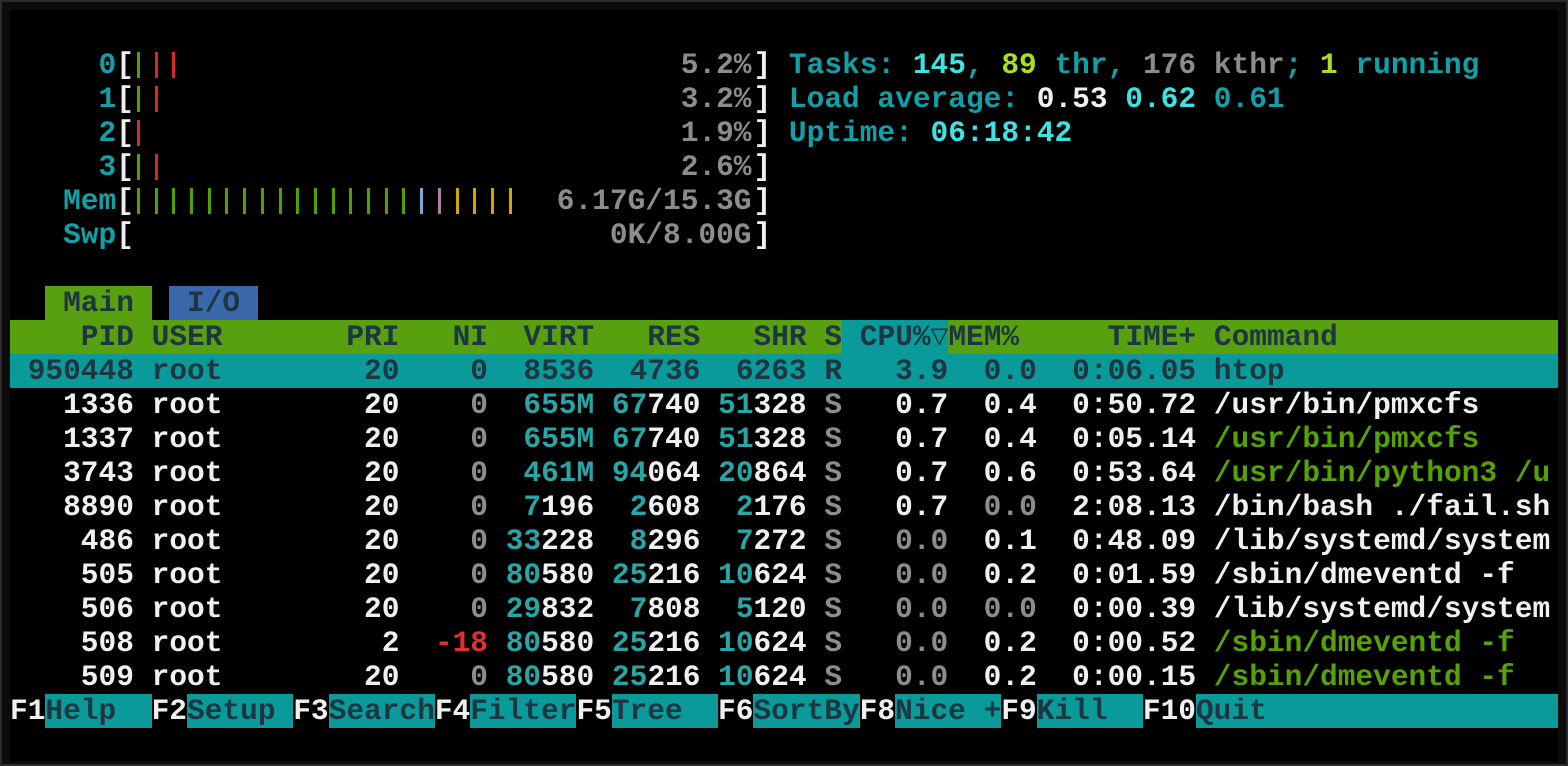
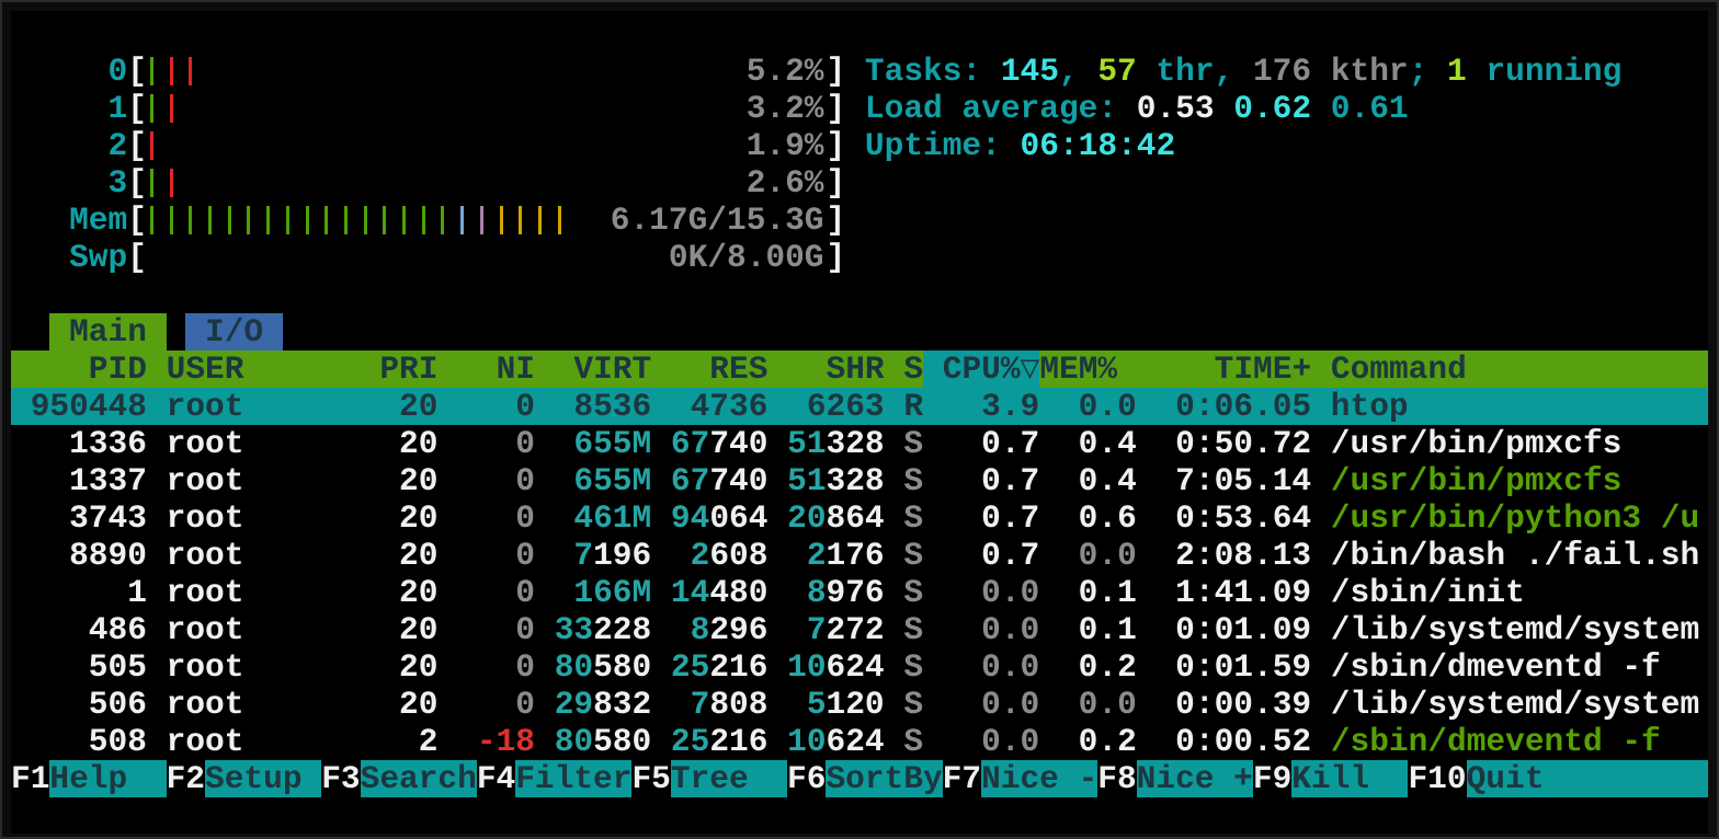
  0[
  5.2%
  ]
  1[
  3.2%
  ]
  2[
  1.9%
  ]
  3[
  2.6%
  ]
  Mem[
  6.17G/15.3G
  ]
  Swp[
  0K/8.00G
  ]
  Main I/O
  PID USER PRI NI VIRT RES SHR S CPU%▽MEM% TIME+ Command
  950448 root 20 0 8536 4736 6263 R 3.9 0.0 0:06.05 htop
  1336 root 20 0 655M 67740 51328 S 0.7 0.4 0:50.72 /usr/bin/pmxcfs
- 1337 root 20 0 655M 67740 51328 S 0.7 0.4 0:05.14 /usr/bin/pmxcfs
+ 1337 root 20 0 655M 67740 51328 S 0.7 0.4 7:05.14 /usr/bin/pmxcfs
  3743 root 20 0 461M 94064 20864 S 0.7 0.6 0:53.64 /usr/bin/python3 /u
  8890 root 20 0 7196 2608 2176 S 0.7 0.0 2:08.13 /bin/bash ./fail.sh
+ 1 root 20 0 166M 14480 8976 S 0.0 0.1 1:41.09 /sbin/init
- 486 root 20 0 33228 8296 7272 S 0.0 0.1 0:48.09 /lib/systemd/system
+ 486 root 20 0 33228 8296 7272 S 0.0 0.1 0:01.09 /lib/systemd/system
  505 root 20 0 80580 25216 10624 S 0.0 0.2 0:01.59 /sbin/dmeventd -f
  506 root 20 0 29832 7808 5120 S 0.0 0.0 0:00.39 /lib/systemd/system
  508 root 2 -18 80580 25216 10624 S 0.0 0.2 0:00.52 /sbin/dmeventd -f
- 509 root 20 0 80580 25216 10624 S 0.0 0.2 0:00.15 /sbin/dmeventd -f
  F1
  Help
  F2
  Setup
  F3
  Search
  F4
  Filter
  F5
  Tree
  F6
  SortBy
+ F7
+ Nice -
  F8
  Nice +
  F9
  Kill
  F10
  Quit
- Tasks: 145, 89 thr, 176 kthr; 1 running
+ Tasks: 145, 57 thr, 176 kthr; 1 running
  Load average: 0.53 0.62 0.61
  Uptime: 06:18:42
